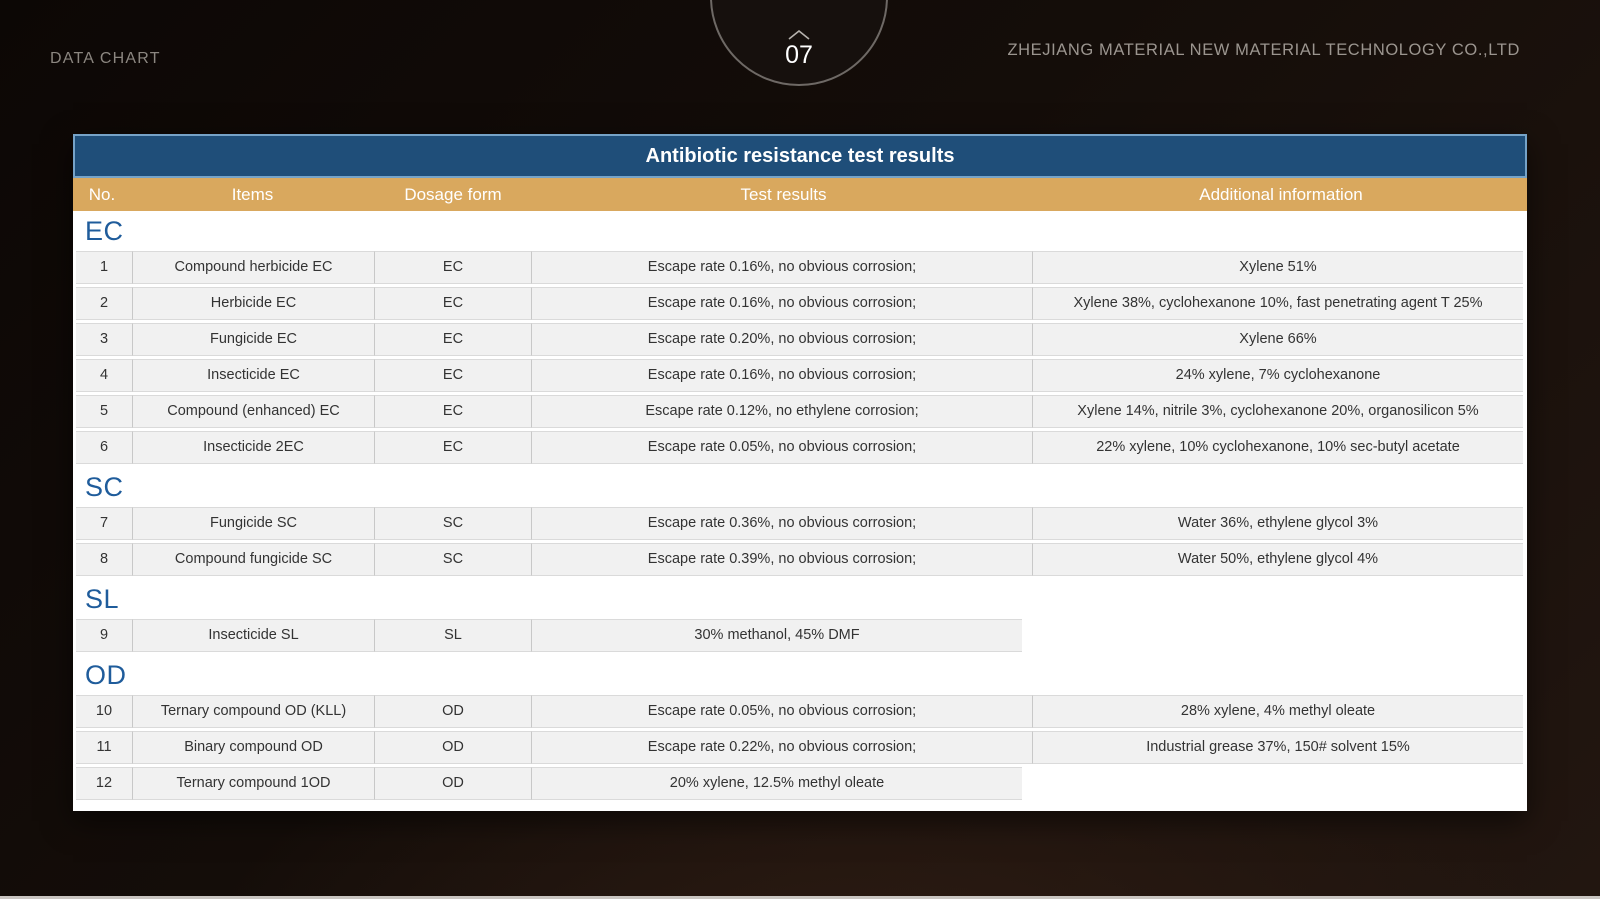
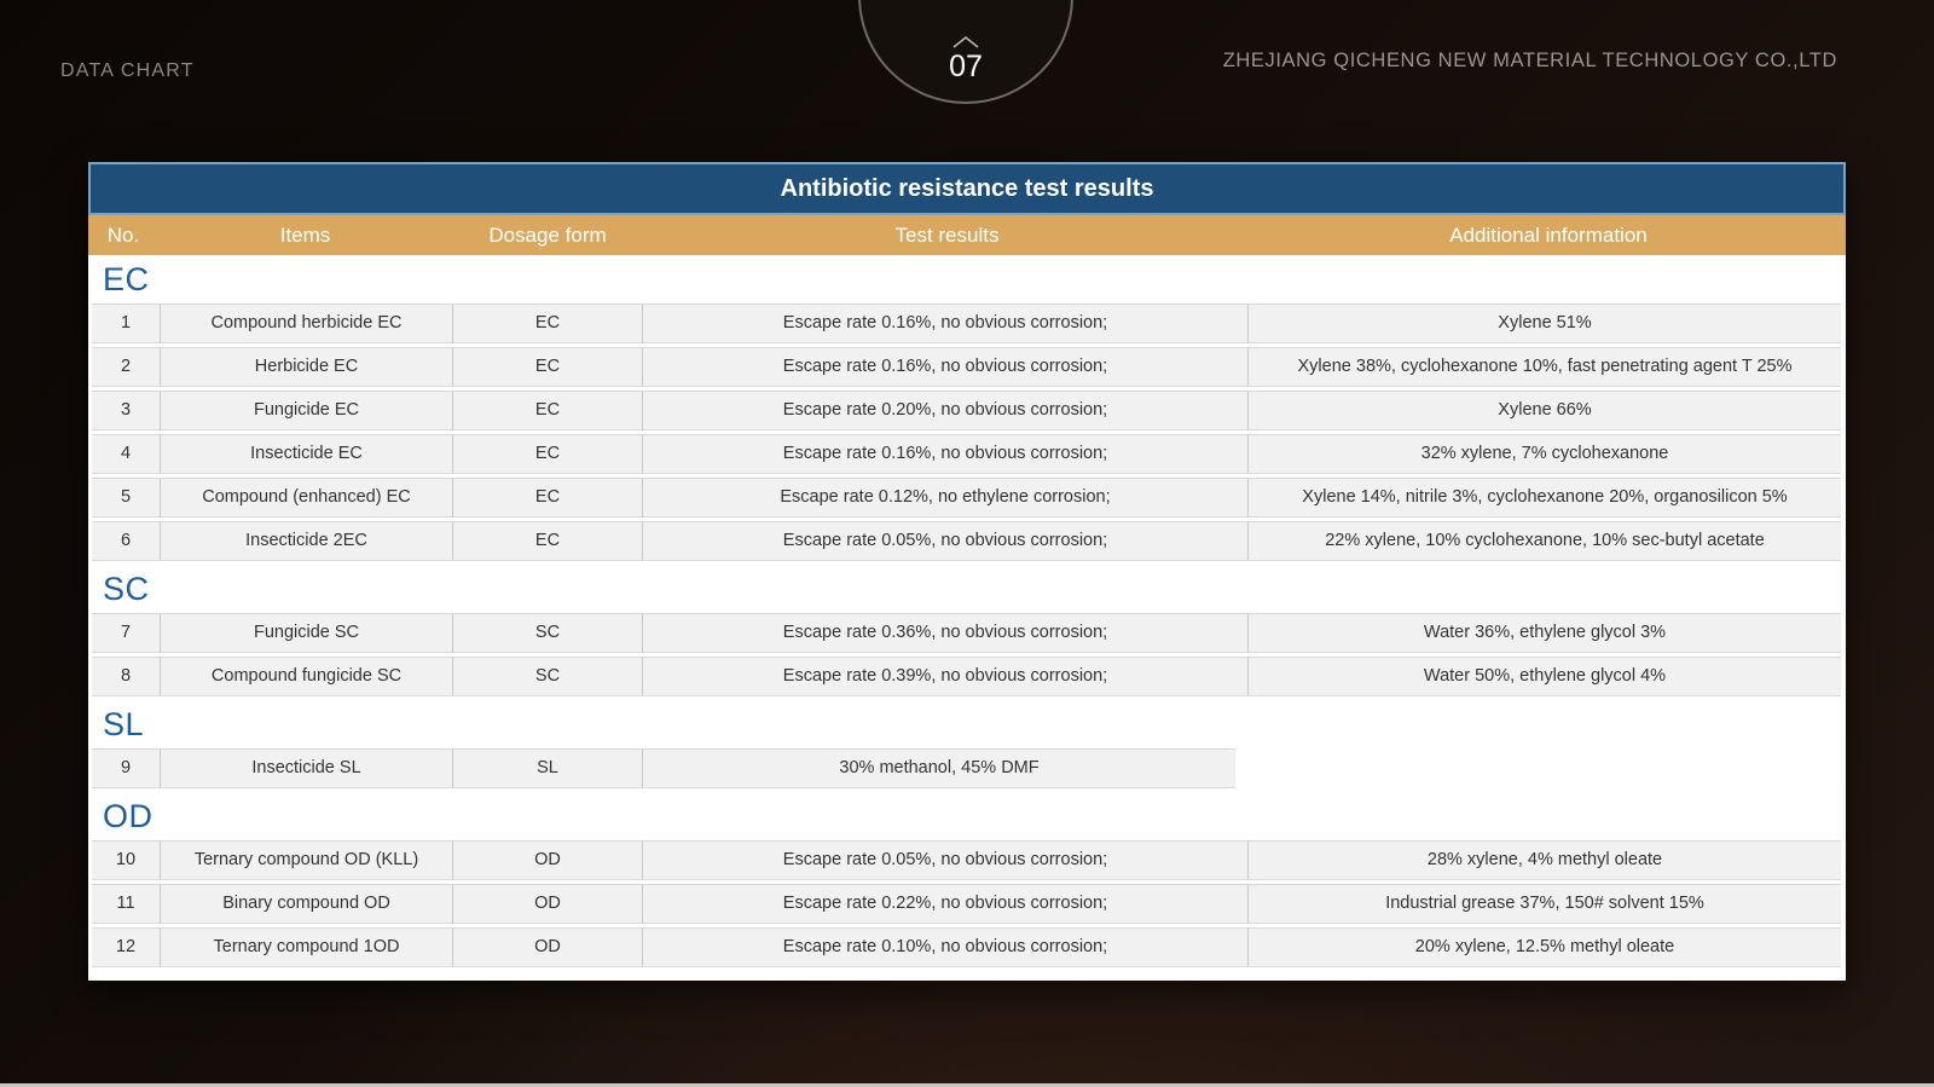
  DATA CHART
- ZHEJIANG MATERIAL NEW MATERIAL TECHNOLOGY CO.,LTD
+ ZHEJIANG QICHENG NEW MATERIAL TECHNOLOGY CO.,LTD
  07
  Antibiotic resistance test results
  No.
  Items
  Dosage form
  Test results
  Additional information
  EC
  1
  Compound herbicide EC
  EC
  Escape rate 0.16%, no obvious corrosion;
  Xylene 51%
  2
  Herbicide EC
  EC
  Escape rate 0.16%, no obvious corrosion;
  Xylene 38%, cyclohexanone 10%, fast penetrating agent T 25%
  3
  Fungicide EC
  EC
  Escape rate 0.20%, no obvious corrosion;
  Xylene 66%
  4
  Insecticide EC
  EC
  Escape rate 0.16%, no obvious corrosion;
- 24% xylene, 7% cyclohexanone
+ 32% xylene, 7% cyclohexanone
  5
  Compound (enhanced) EC
  EC
  Escape rate 0.12%, no ethylene corrosion;
  Xylene 14%, nitrile 3%, cyclohexanone 20%, organosilicon 5%
  6
  Insecticide 2EC
  EC
  Escape rate 0.05%, no obvious corrosion;
  22% xylene, 10% cyclohexanone, 10% sec-butyl acetate
  SC
  7
  Fungicide SC
  SC
  Escape rate 0.36%, no obvious corrosion;
  Water 36%, ethylene glycol 3%
  8
  Compound fungicide SC
  SC
  Escape rate 0.39%, no obvious corrosion;
  Water 50%, ethylene glycol 4%
  SL
  9
  Insecticide SL
  SL
  30% methanol, 45% DMF
  OD
  10
  Ternary compound OD (KLL)
  OD
  Escape rate 0.05%, no obvious corrosion;
  28% xylene, 4% methyl oleate
  11
  Binary compound OD
  OD
  Escape rate 0.22%, no obvious corrosion;
  Industrial grease 37%, 150# solvent 15%
  12
  Ternary compound 1OD
  OD
+ Escape rate 0.10%, no obvious corrosion;
  20% xylene, 12.5% methyl oleate
